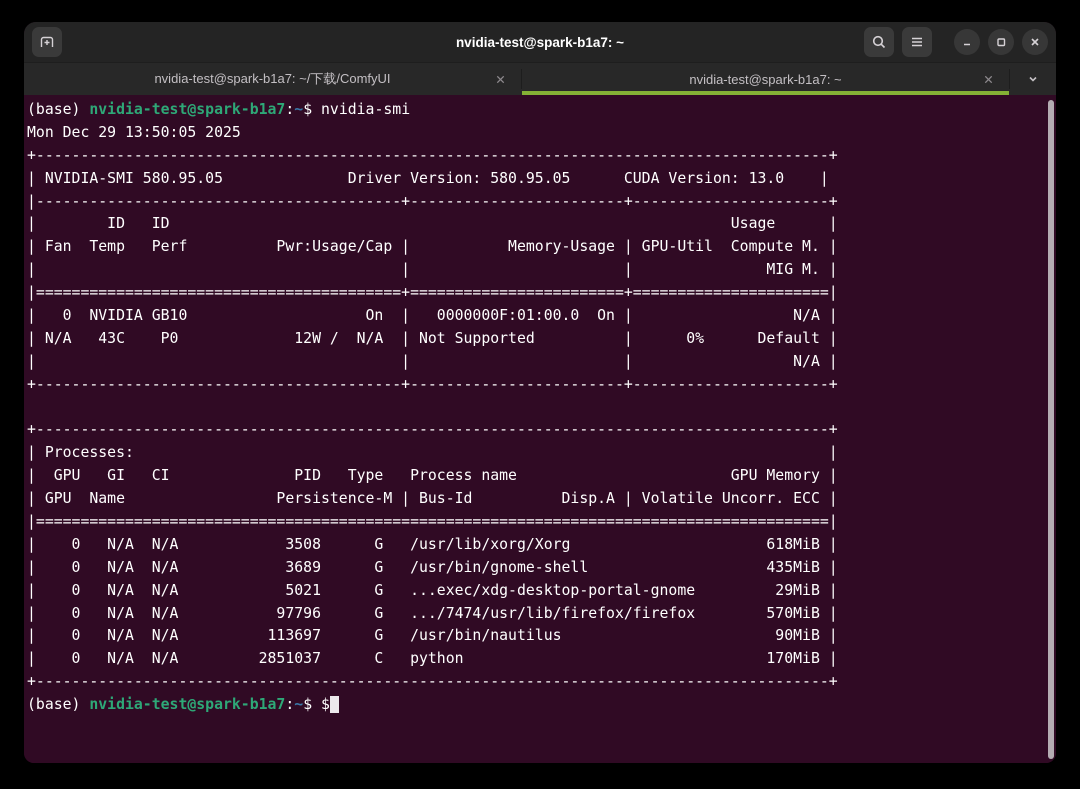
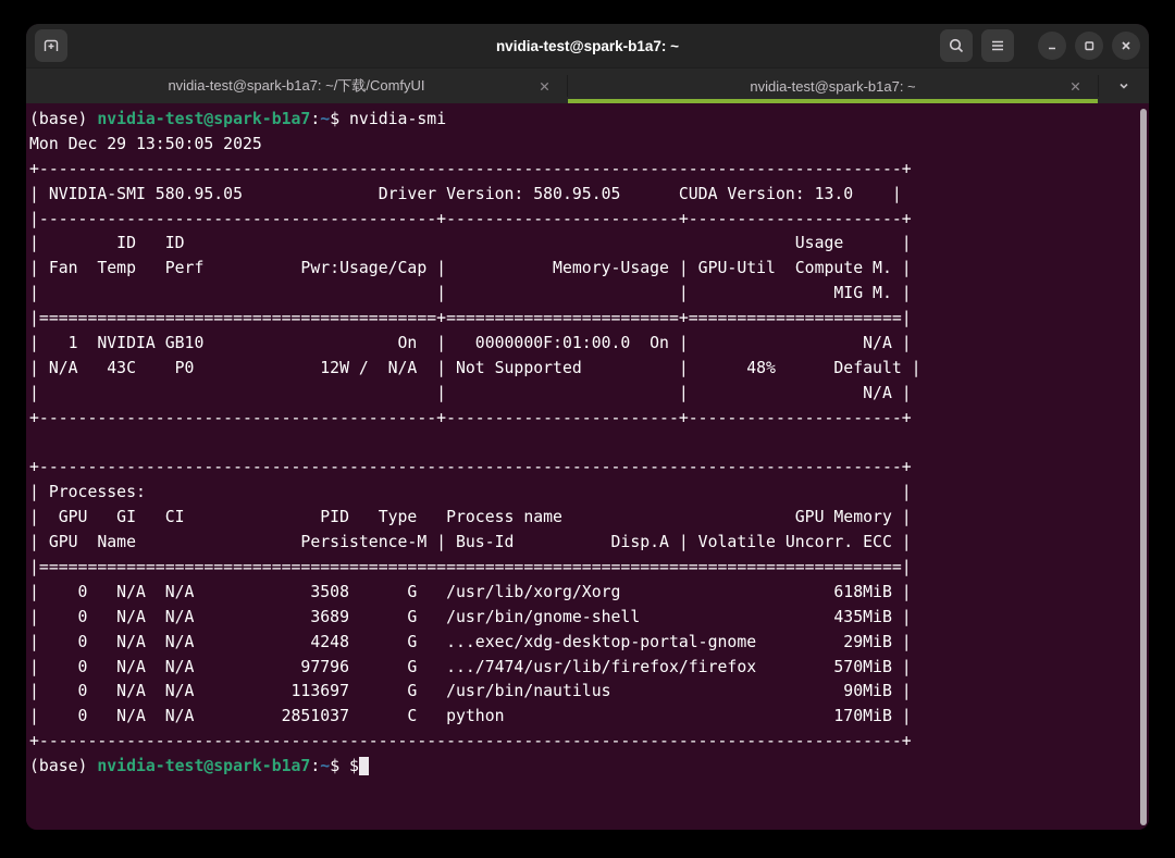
  nvidia-test@spark-b1a7: ~
  nvidia-test@spark-b1a7: ~/下载/ComfyUI
  nvidia-test@spark-b1a7: ~
  (base) nvidia-test@spark-b1a7:~$ nvidia-smi
  Mon Dec 29 13:50:05 2025
  +-----------------------------------------------------------------------------------------+
  | NVIDIA-SMI 580.95.05 Driver Version: 580.95.05 CUDA Version: 13.0 |
  |-----------------------------------------+------------------------+----------------------+
  | ID ID Usage |
  | Fan Temp Perf Pwr:Usage/Cap | Memory-Usage | GPU-Util Compute M. |
  | | | MIG M. |
  |=========================================+========================+======================|
- | 0 NVIDIA GB10 On | 0000000F:01:00.0 On | N/A |
+ | 1 NVIDIA GB10 On | 0000000F:01:00.0 On | N/A |
- | N/A 43C P0 12W / N/A | Not Supported | 0% Default |
+ | N/A 43C P0 12W / N/A | Not Supported | 48% Default |
  | | | N/A |
  +-----------------------------------------+------------------------+----------------------+
  +-----------------------------------------------------------------------------------------+
  | Processes: |
  | GPU GI CI PID Type Process name GPU Memory |
  | GPU Name Persistence-M | Bus-Id Disp.A | Volatile Uncorr. ECC |
  |=========================================================================================|
  | 0 N/A N/A 3508 G /usr/lib/xorg/Xorg 618MiB |
  | 0 N/A N/A 3689 G /usr/bin/gnome-shell 435MiB |
- | 0 N/A N/A 5021 G ...exec/xdg-desktop-portal-gnome 29MiB |
+ | 0 N/A N/A 4248 G ...exec/xdg-desktop-portal-gnome 29MiB |
  | 0 N/A N/A 97796 G .../7474/usr/lib/firefox/firefox 570MiB |
  | 0 N/A N/A 113697 G /usr/bin/nautilus 90MiB |
  | 0 N/A N/A 2851037 C python 170MiB |
  +-----------------------------------------------------------------------------------------+
  (base) nvidia-test@spark-b1a7:~$ $
